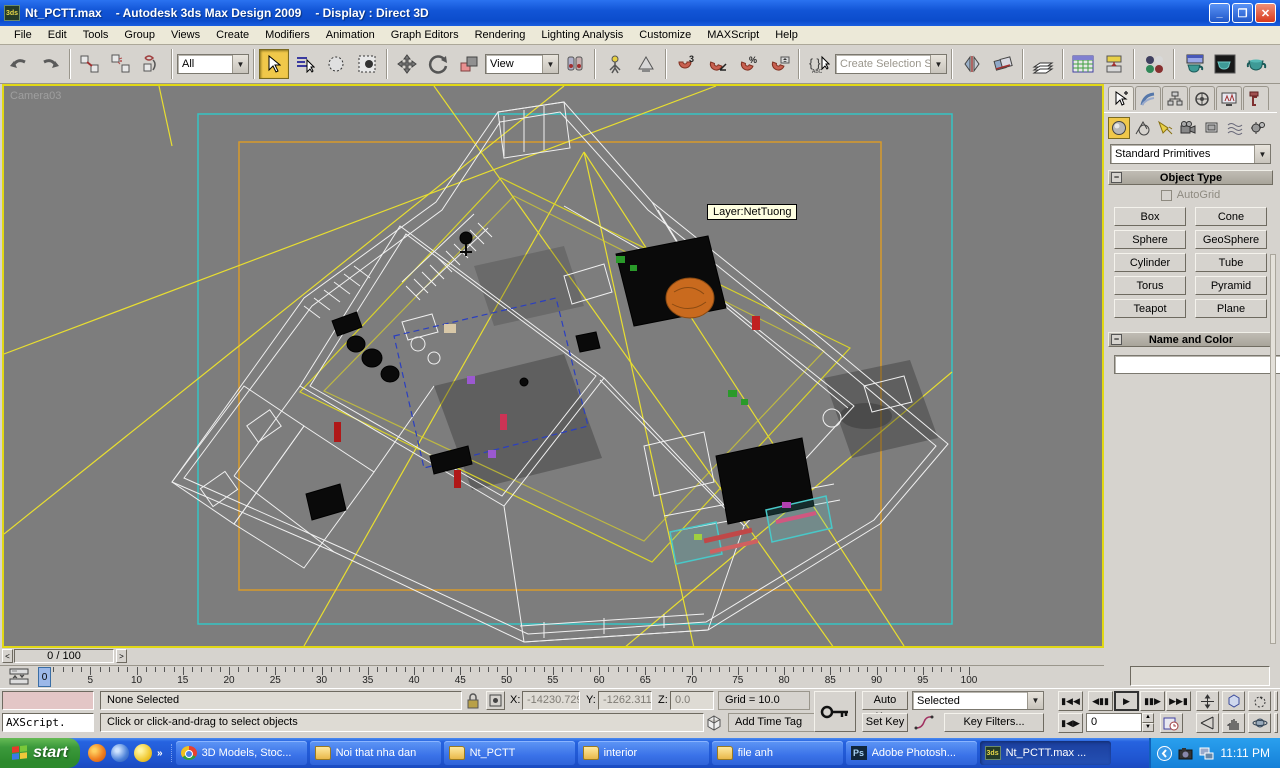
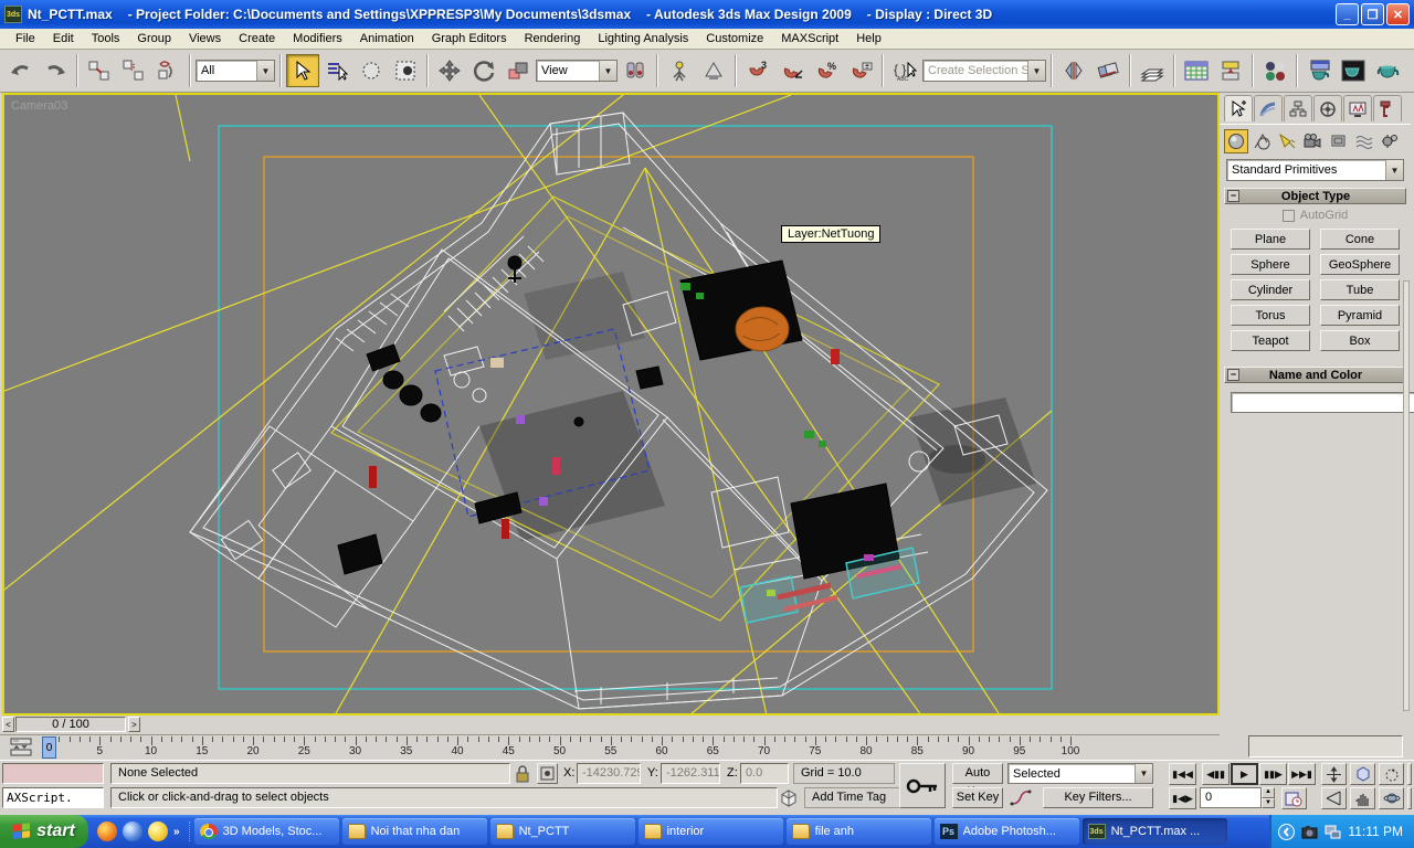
  Nt_PCTT.max
+ - Project Folder: C:\Documents and Settings\XPPRESP3\My Documents\3dsmax
  - Autodesk 3ds Max Design 2009
  - Display : Direct 3D
  _
  ❐
  ✕
  File
  Edit
  Tools
  Group
  Views
  Create
  Modifiers
  Animation
  Graph Editors
  Rendering
  Lighting Analysis
  Customize
  MAXScript
  Help
  All
  ▼
  View
  ▼
  3
  %
  { }
  Create Selection S
  ▼
  Camera03
  Layer:NetTuong
  Standard Primitives
  ▼
  −
  Object Type
  AutoGrid
- Box
+ Plane
  Cone
  Sphere
  GeoSphere
  Cylinder
  Tube
  Torus
  Pyramid
  Teapot
- Plane
+ Box
  −
  Name and Color
  <
  0 / 100
  >
  5
  10
  15
  20
  25
  30
  35
  40
  45
  50
  55
  60
  65
  70
  75
  80
  85
  90
  95
  100
  0
  AXScript.
  None Selected
  Click or click-and-drag to select objects
  X:
  -14230.729
  Y:
  -1262.311
  Z:
  0.0
  Grid = 10.0
  Add Time Tag
  Set Key
  Selected
  ▼
  Key Filters...
  ▮◀◀
  ◀▮▮
  ▶
  ▮▮▶
  ▶▶▮
  ▮◀▶
  0
  start
  »
  3D Models, Stoc...
  Noi that nha dan
  Nt_PCTT
  interior
  file anh
  Ps
  Adobe Photosh...
  Nt_PCTT.max ...
  11:11 PM
